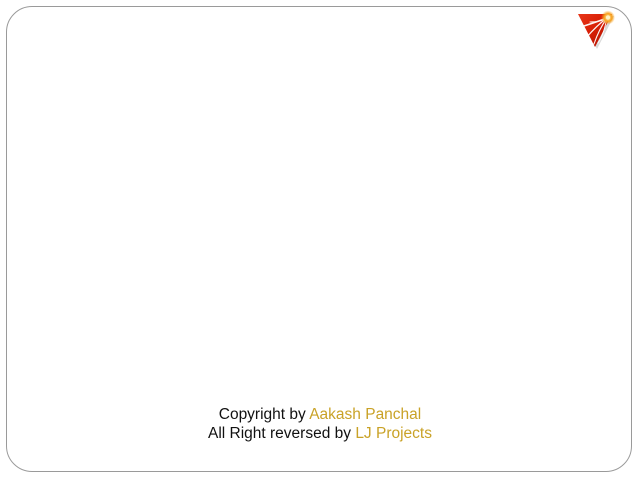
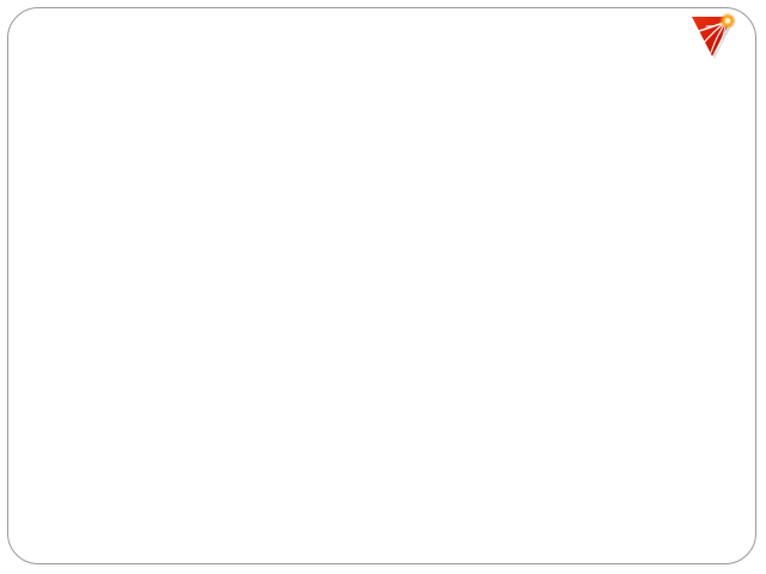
- Copyright by Aakash Panchal
- All Right reversed by LJ Projects
